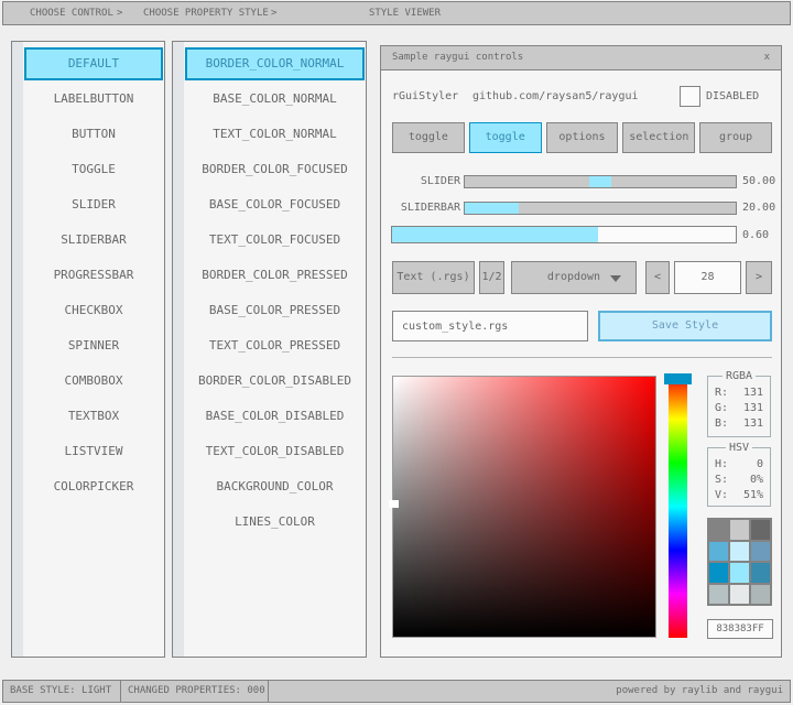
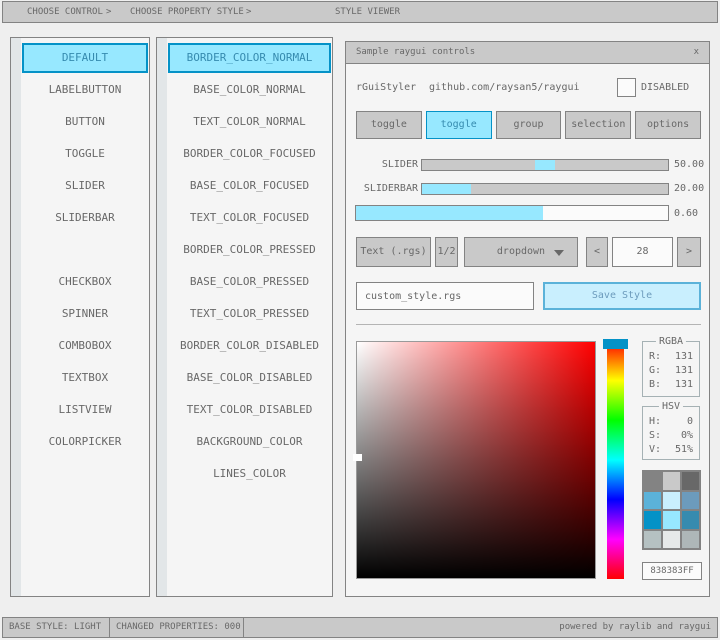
  CHOOSE CONTROL
  >
  CHOOSE PROPERTY STYLE
  >
  STYLE VIEWER
  DEFAULT
  LABELBUTTON
  BUTTON
  TOGGLE
  SLIDER
  SLIDERBAR
- PROGRESSBAR
  CHECKBOX
  SPINNER
  COMBOBOX
  TEXTBOX
  LISTVIEW
  COLORPICKER
  BORDER_COLOR_NORMAL
  BASE_COLOR_NORMAL
  TEXT_COLOR_NORMAL
  BORDER_COLOR_FOCUSED
  BASE_COLOR_FOCUSED
  TEXT_COLOR_FOCUSED
  BORDER_COLOR_PRESSED
  BASE_COLOR_PRESSED
  TEXT_COLOR_PRESSED
  BORDER_COLOR_DISABLED
  BASE_COLOR_DISABLED
  TEXT_COLOR_DISABLED
  BACKGROUND_COLOR
  LINES_COLOR
  Sample raygui controls
  x
  rGuiStyler
  github.com/raysan5/raygui
  DISABLED
  toggle
  toggle
- options
+ group
  selection
- group
+ options
  SLIDER
  50.00
  SLIDERBAR
  20.00
  0.60
  Text (.rgs)
  1/2
  dropdown
  <
  28
  >
  custom_style.rgs
  Save Style
  RGBA
  R:
  131
  G:
  131
  B:
  131
  HSV
  H:
  0
  S:
  0%
  V:
  51%
  838383FF
  BASE STYLE: LIGHT
  CHANGED PROPERTIES: 000
  powered by raylib and raygui
